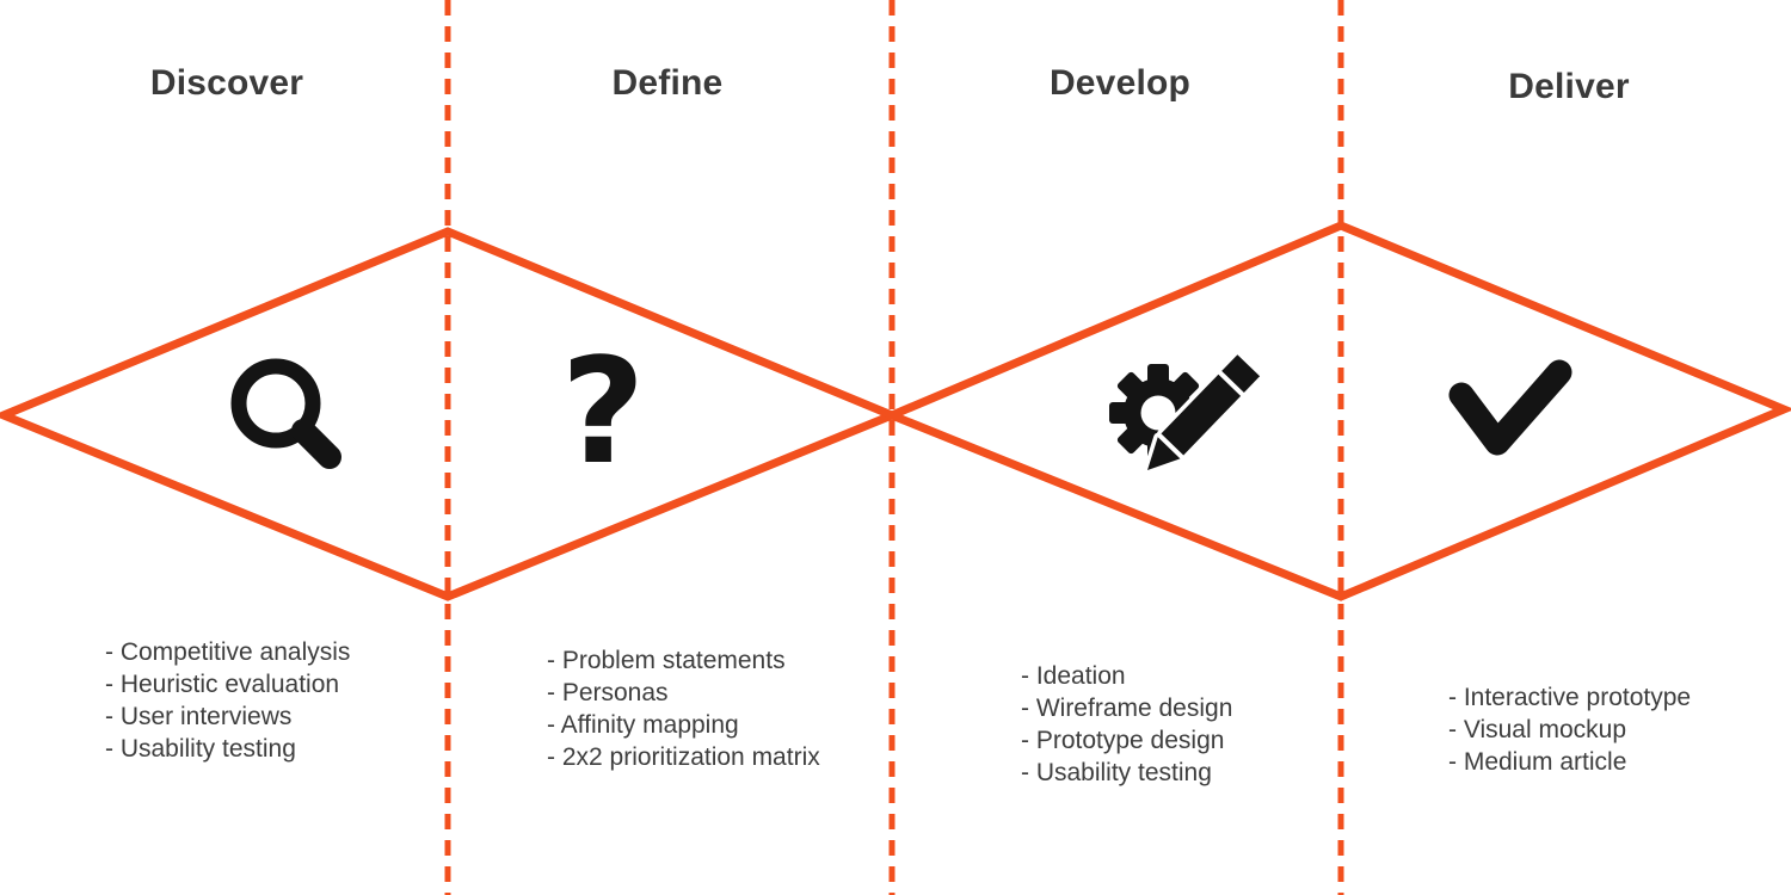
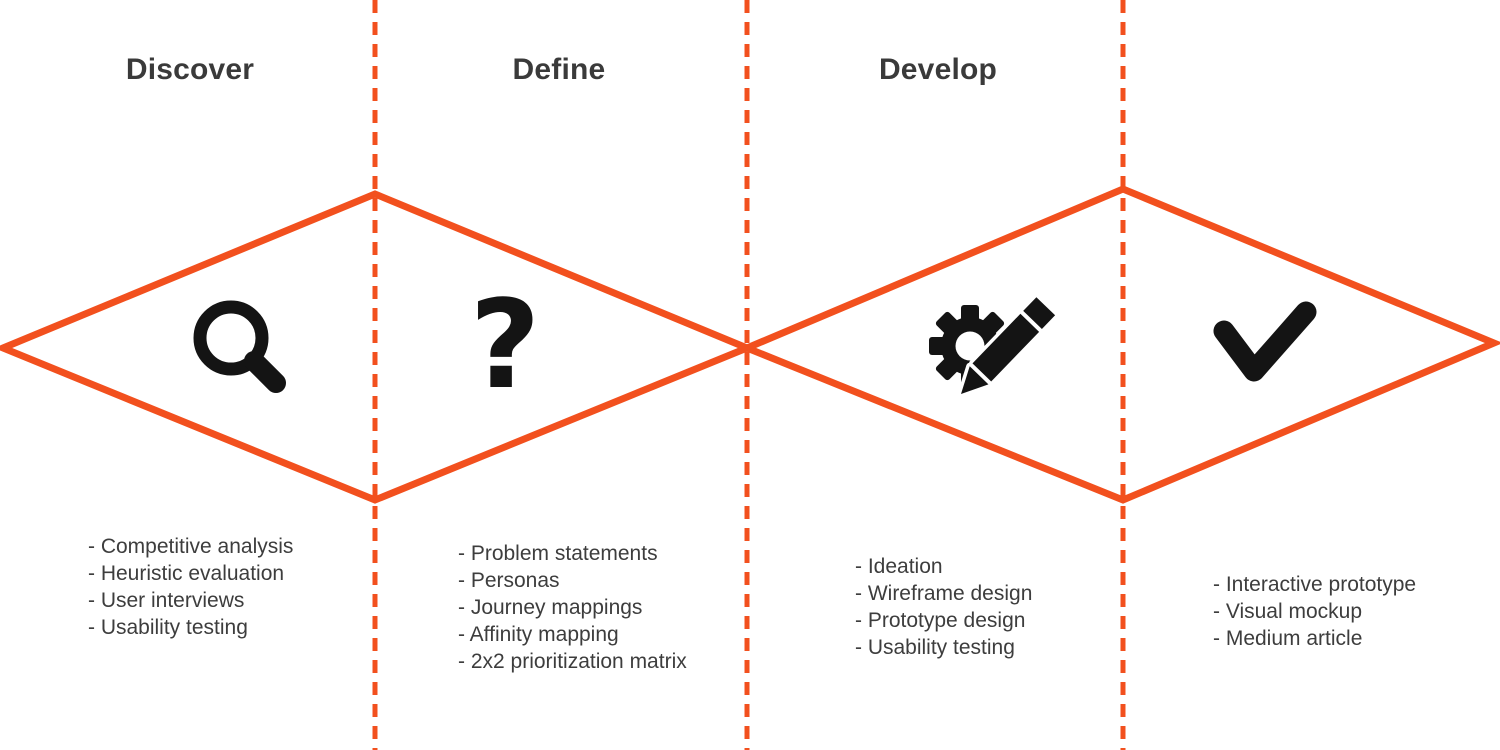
  ?
  Discover
  Define
  Develop
- Deliver
  - Competitive analysis
  - Heuristic evaluation
  - User interviews
  - Usability testing
  - Problem statements
  - Personas
+ - Journey mappings
  - Affinity mapping
  - 2x2 prioritization matrix
  - Ideation
  - Wireframe design
  - Prototype design
  - Usability testing
  - Interactive prototype
  - Visual mockup
  - Medium article
